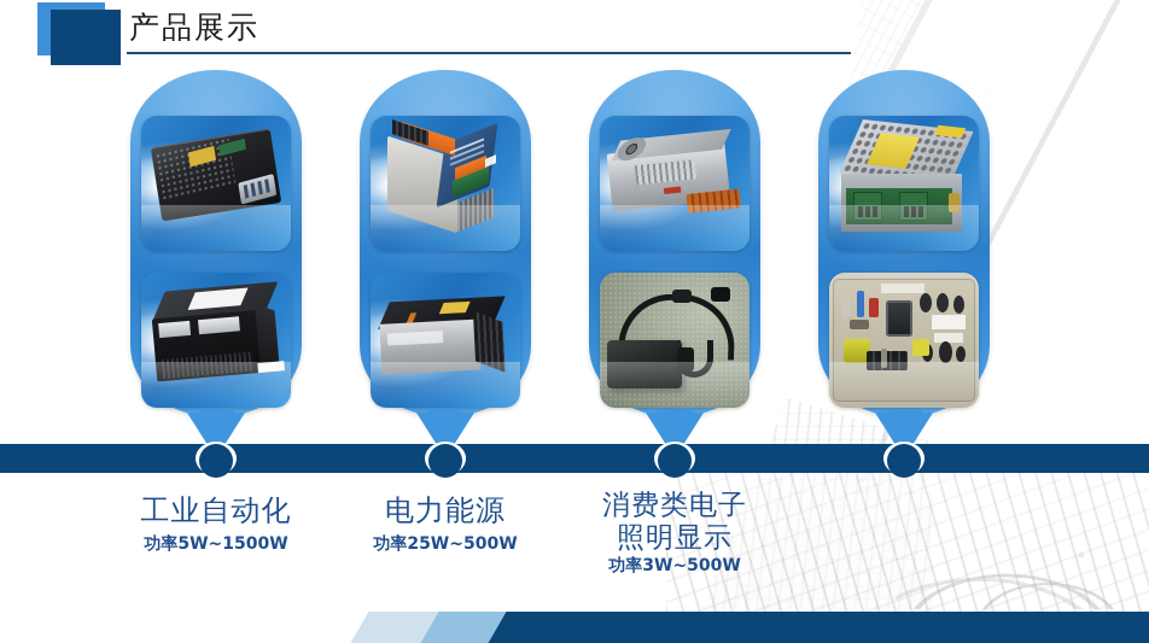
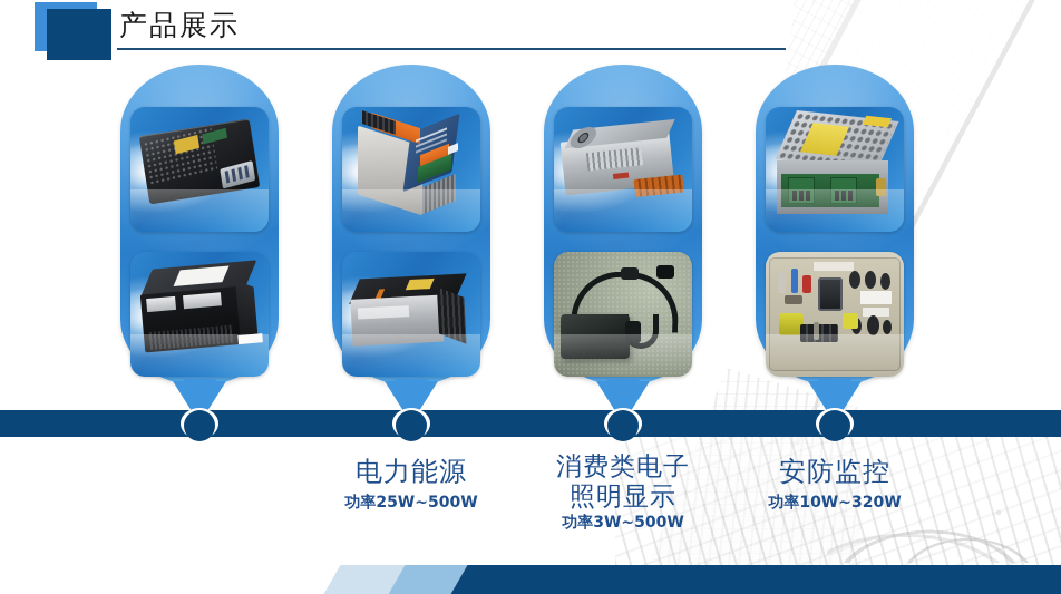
  产品展示
- 工业自动化
- 功率5W~1500W
  电力能源
  功率25W~500W
  消费类电子
  照明显示
  功率3W~500W
+ 安防监控
+ 功率10W~320W
